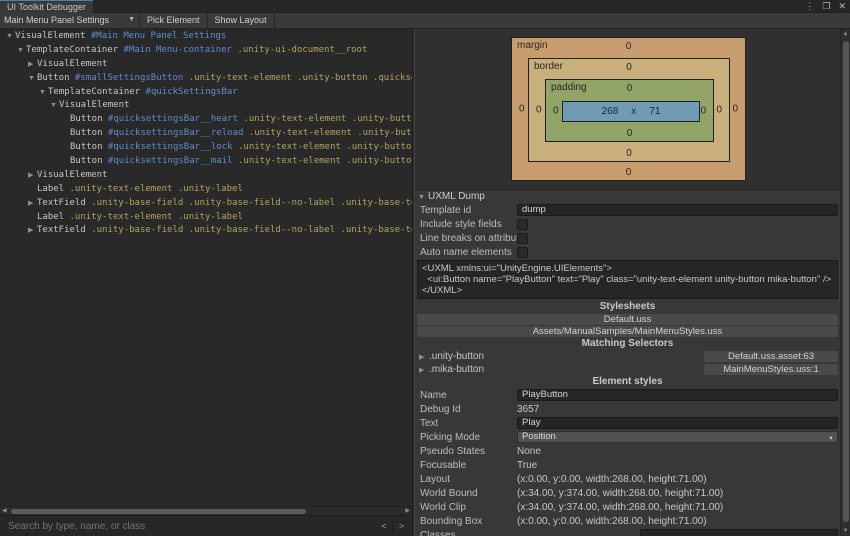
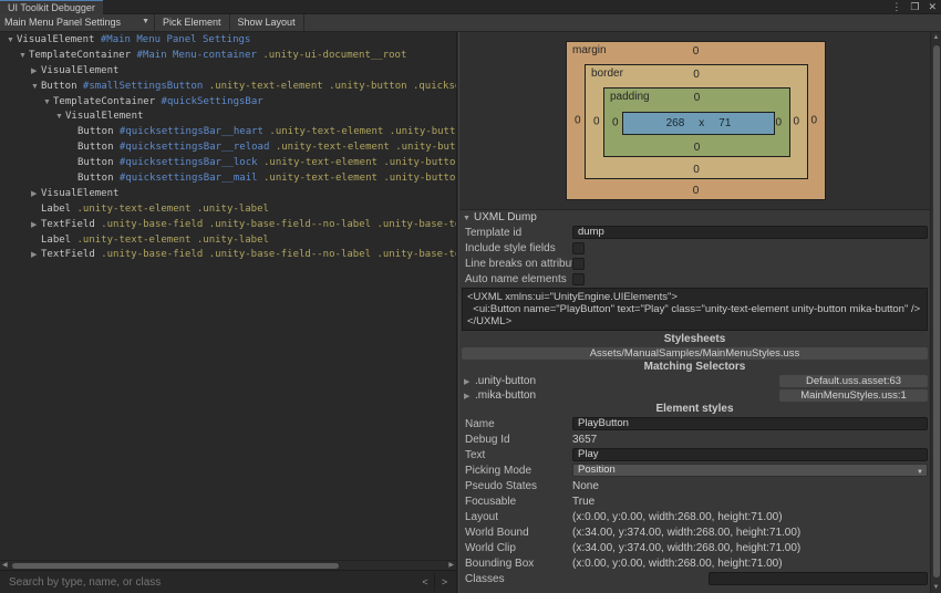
  UI Toolkit Debugger
  ⋮
  ❐
  ✕
  Main Menu Panel Settings
  Pick Element
  Show Layout
  VisualElement #Main Menu Panel Settings
  TemplateContainer #Main Menu-container .unity-ui-document__root
  VisualElement
  Button #smallSettingsButton .unity-text-element .unity-button .quicks
  TemplateContainer #quickSettingsBar
  VisualElement
  Button #quicksettingsBar__heart .unity-text-element .unity-butt
  Button #quicksettingsBar__reload .unity-text-element .unity-but
  Button #quicksettingsBar__lock .unity-text-element .unity-butto
  Button #quicksettingsBar__mail .unity-text-element .unity-butto
  VisualElement
  Label .unity-text-element .unity-label
  TextField .unity-base-field .unity-base-field--no-label .unity-base-t
  Label .unity-text-element .unity-label
  TextField .unity-base-field .unity-base-field--no-label .unity-base-t
  Search by type, name, or class
  <
  >
  margin
  0
  0
  0
  0
  border
  0
  0
  0
  0
  padding
  0
  0
  0
  0
  268
  x
  71
  UXML Dump
  Template id
  dump
  Include style fields
  Line breaks on attribu
  Auto name elements
  <UXML xmlns:ui="UnityEngine.UIElements">
  <ui:Button name="PlayButton" text="Play" class="unity-text-element unity-button mika-button" />
  </UXML>
  Stylesheets
- Default.uss
  Assets/ManualSamples/MainMenuStyles.uss
  Matching Selectors
  .unity-button
  Default.uss.asset:63
  .mika-button
  MainMenuStyles.uss:1
  Element styles
  Name
  PlayButton
  Debug Id
  3657
  Text
  Play
  Picking Mode
  Position
  Pseudo States
  None
  Focusable
  True
  Layout
  (x:0.00, y:0.00, width:268.00, height:71.00)
  World Bound
  (x:34.00, y:374.00, width:268.00, height:71.00)
  World Clip
  (x:34.00, y:374.00, width:268.00, height:71.00)
  Bounding Box
  (x:0.00, y:0.00, width:268.00, height:71.00)
  Classes
